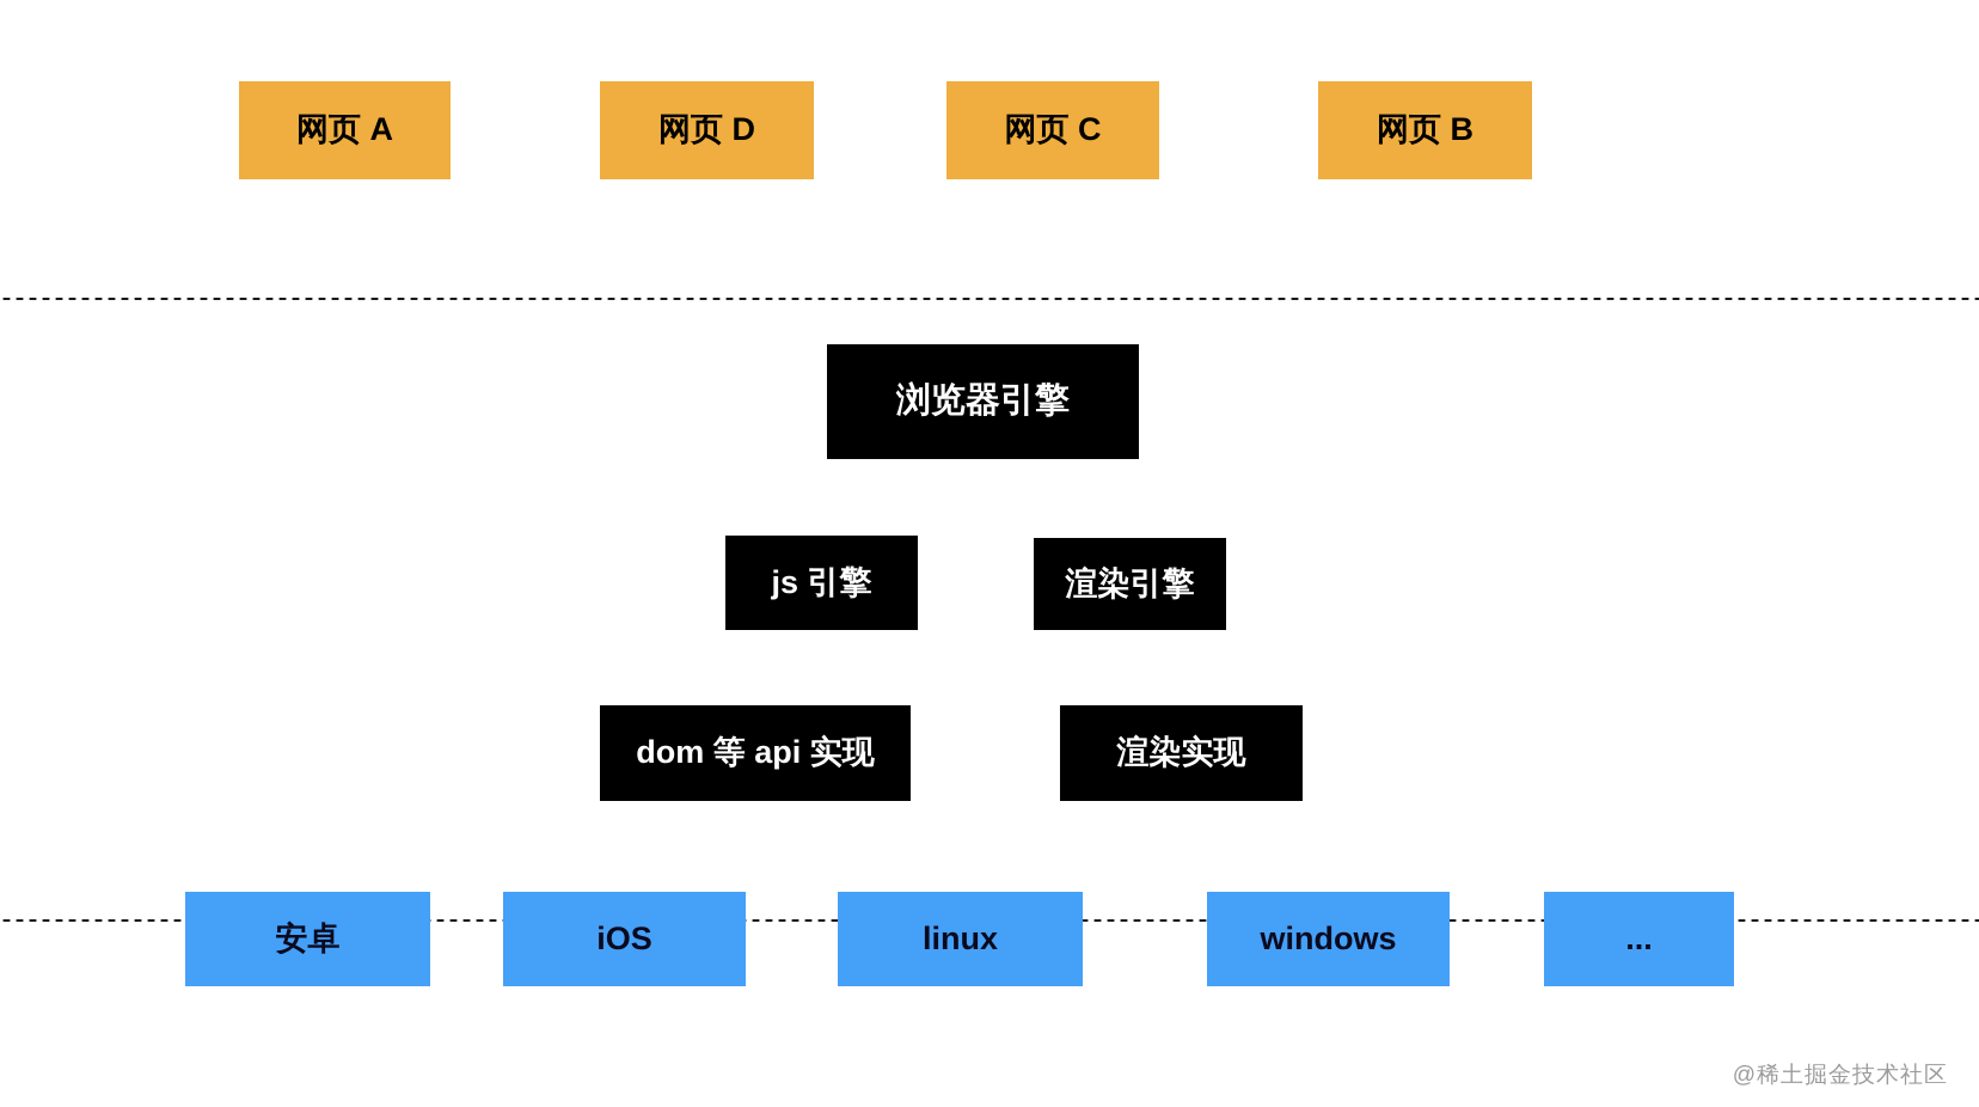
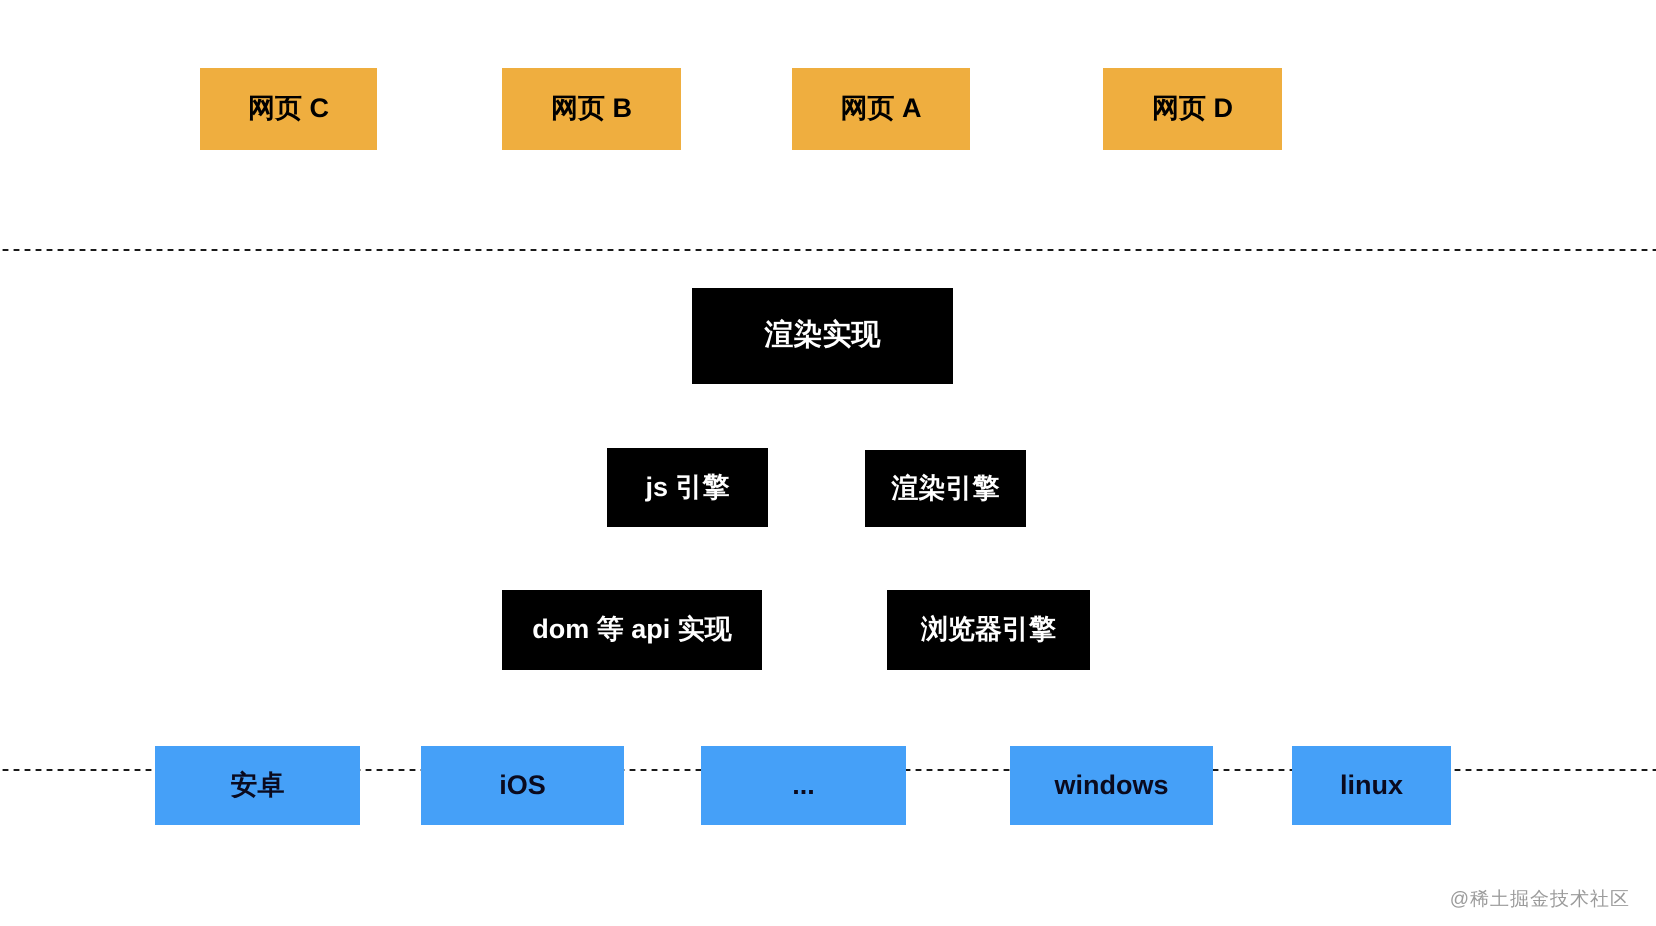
- 网页 A
+ 网页 C
- 网页 D
+ 网页 B
- 网页 C
+ 网页 A
- 网页 B
+ 网页 D
- 浏览器引擎
+ 渲染实现
  js 引擎
  渲染引擎
  dom 等 api 实现
- 渲染实现
+ 浏览器引擎
  安卓
  iOS
- linux
+ ...
  windows
- ...
+ linux
  @稀土掘金技术社区
